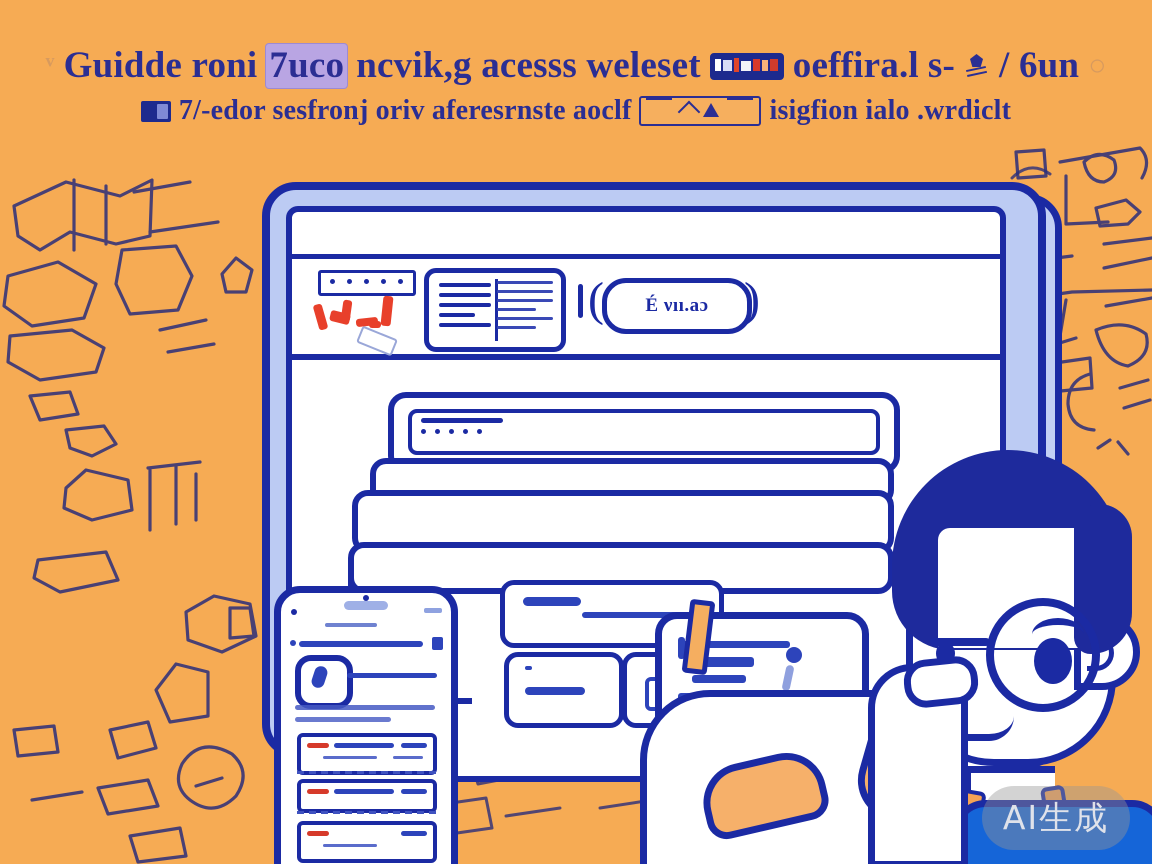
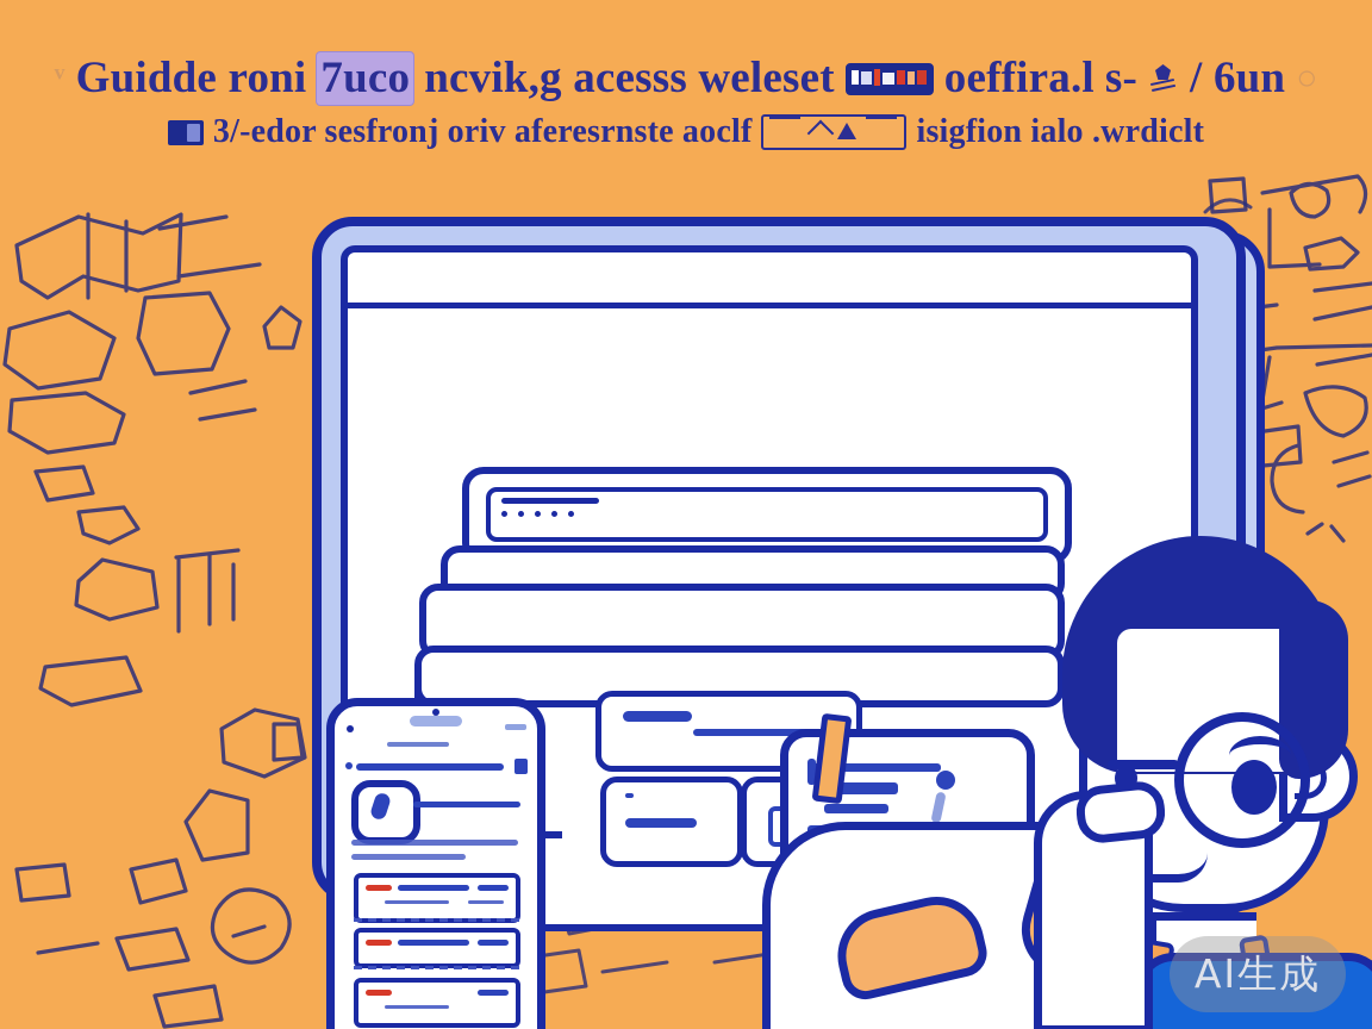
  ᵛ
  Guidde roni
  7uco
  ncvik,g acesss weleset
  oeffira.l
  s-
  / 6un
  ○
- 7/-edor sesfronj oriv aferesrnste aoclf
+ 3/-edor sesfronj oriv aferesrnste aoclf
  isigfion ialo .wrdiclt
- (
- É νıı.аɔ
- )
  AI生成
